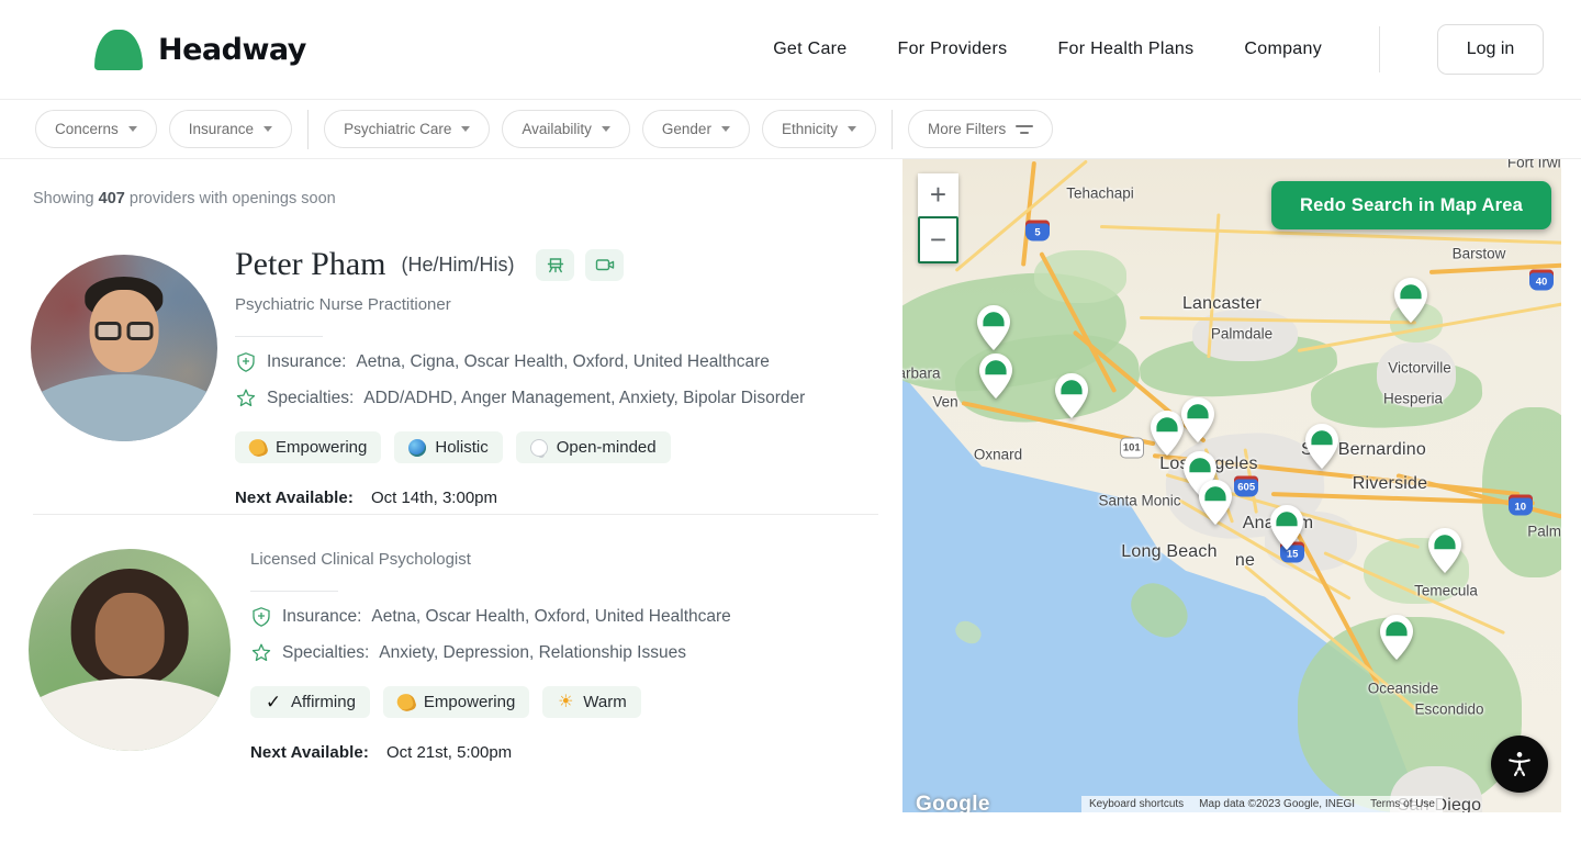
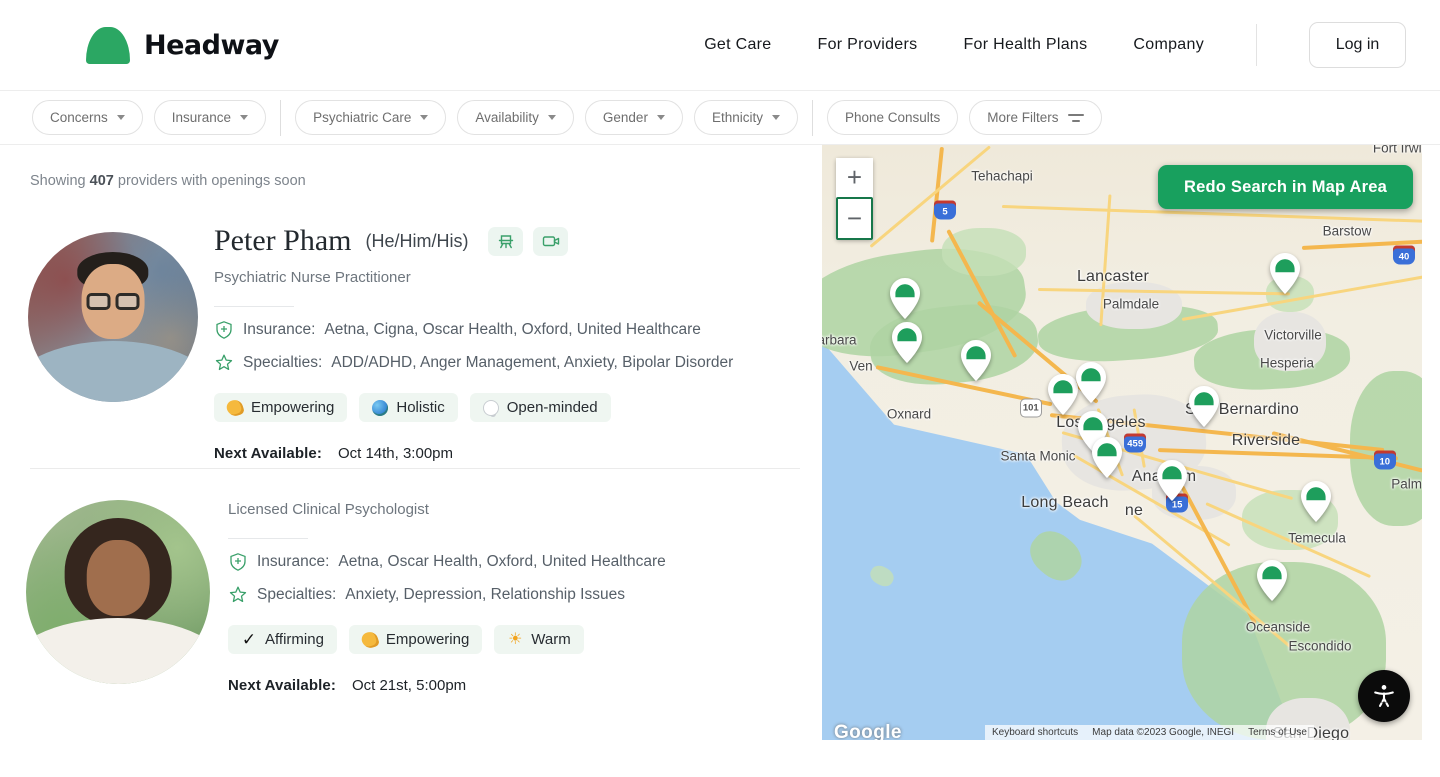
  Headway
  Get Care
  For Providers
  For Health Plans
  Company
  Log in
  Concerns
  Insurance
  Psychiatric Care
  Availability
  Gender
  Ethnicity
+ Phone Consults
  More Filters
  Showing 407 providers with openings soon
  Peter Pham
  (He/Him/His)
  Psychiatric Nurse Practitioner
  Insurance:
  Aetna, Cigna, Oscar Health, Oxford, United Healthcare
  Specialties:
  ADD/ADHD, Anger Management, Anxiety, Bipolar Disorder
  Empowering
  Holistic
  Open-minded
  Next Available:
  Oct 14th, 3:00pm
  Licensed Clinical Psychologist
  Insurance:
  Aetna, Oscar Health, Oxford, United Healthcare
  Specialties:
  Anxiety, Depression, Relationship Issues
  ✓
  Affirming
  Empowering
  ☀
  Warm
  Next Available:
  Oct 21st, 5:00pm
  Tehachapi
  Fort Irwi
  Barstow
  Lancaster
  Palmdale
  Victorville
  Hesperia
  arbara
  Ven
  Oxnard
  Logeles
  Santa Monic
  S Bernardino
  Riverside
  Long Beach
  ne
  Temecula
  Oceanside
  Escondido
  Palm
  San Diego
  5
  40
  101
- 605
+ 459
  10
  15
  +
  −
  Redo Search in Map Area
  Google
  Keyboard shortcuts
  Map data ©2023 Google, INEGI
  Terms of Use
